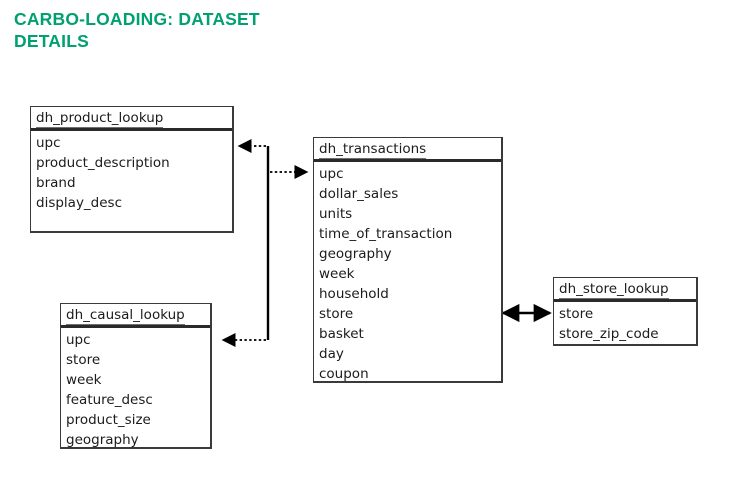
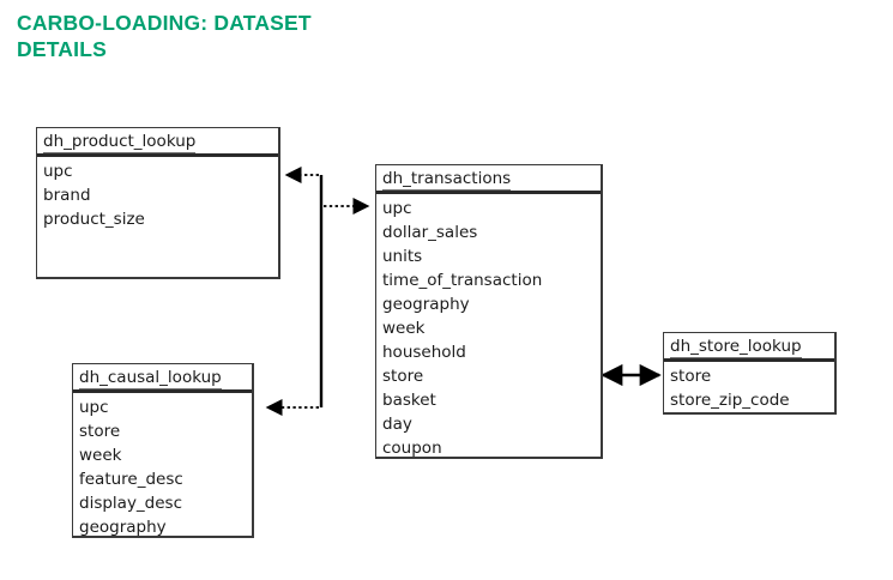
  CARBO-LOADING: DATASET
  DETAILS
  dh_product_lookup
  upc
- product_description
  brand
- display_desc
+ product_size
  dh_transactions
  upc
  dollar_sales
  units
  time_of_transaction
  geography
  week
  household
  store
  basket
  day
  coupon
  dh_causal_lookup
  upc
  store
  week
  feature_desc
- product_size
+ display_desc
  geography
  dh_store_lookup
  store
  store_zip_code
